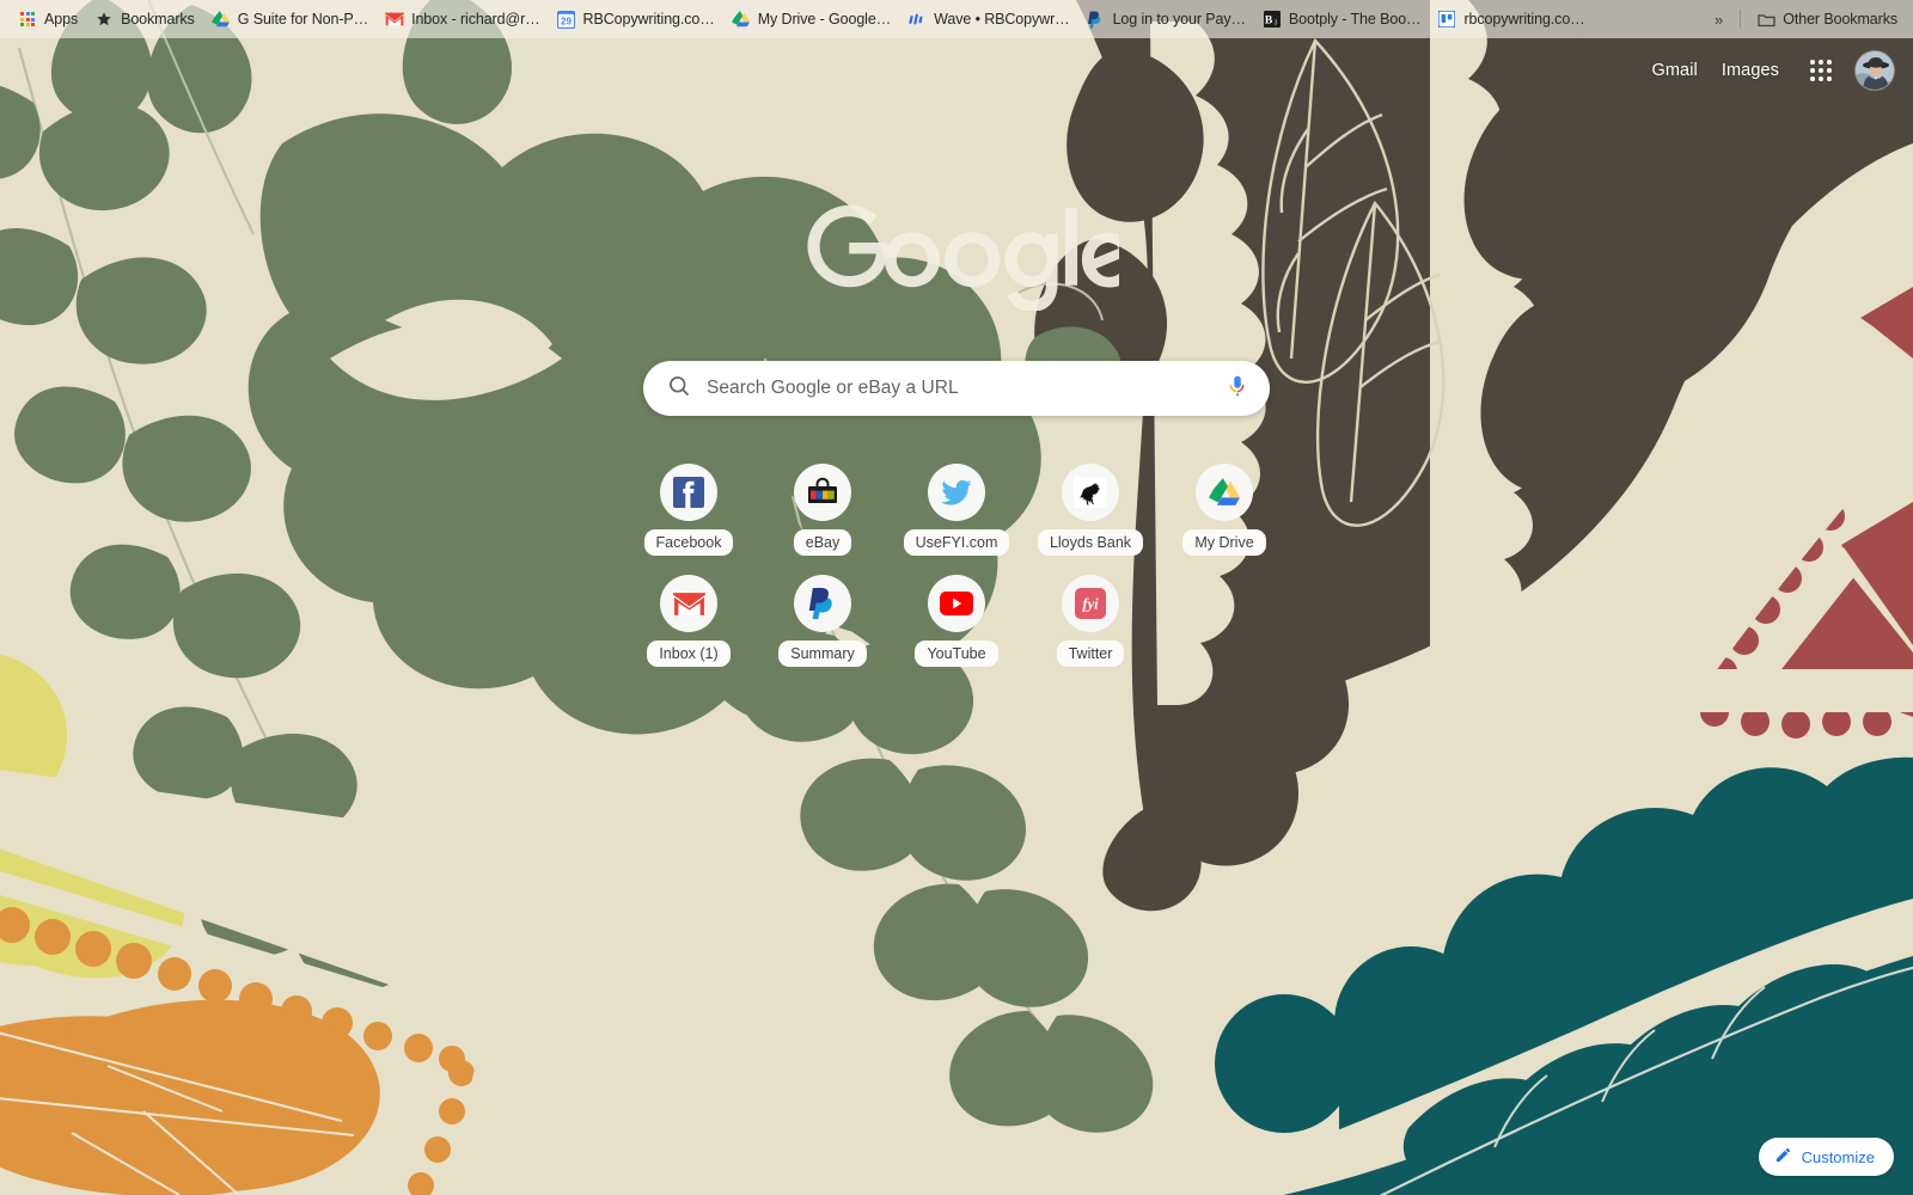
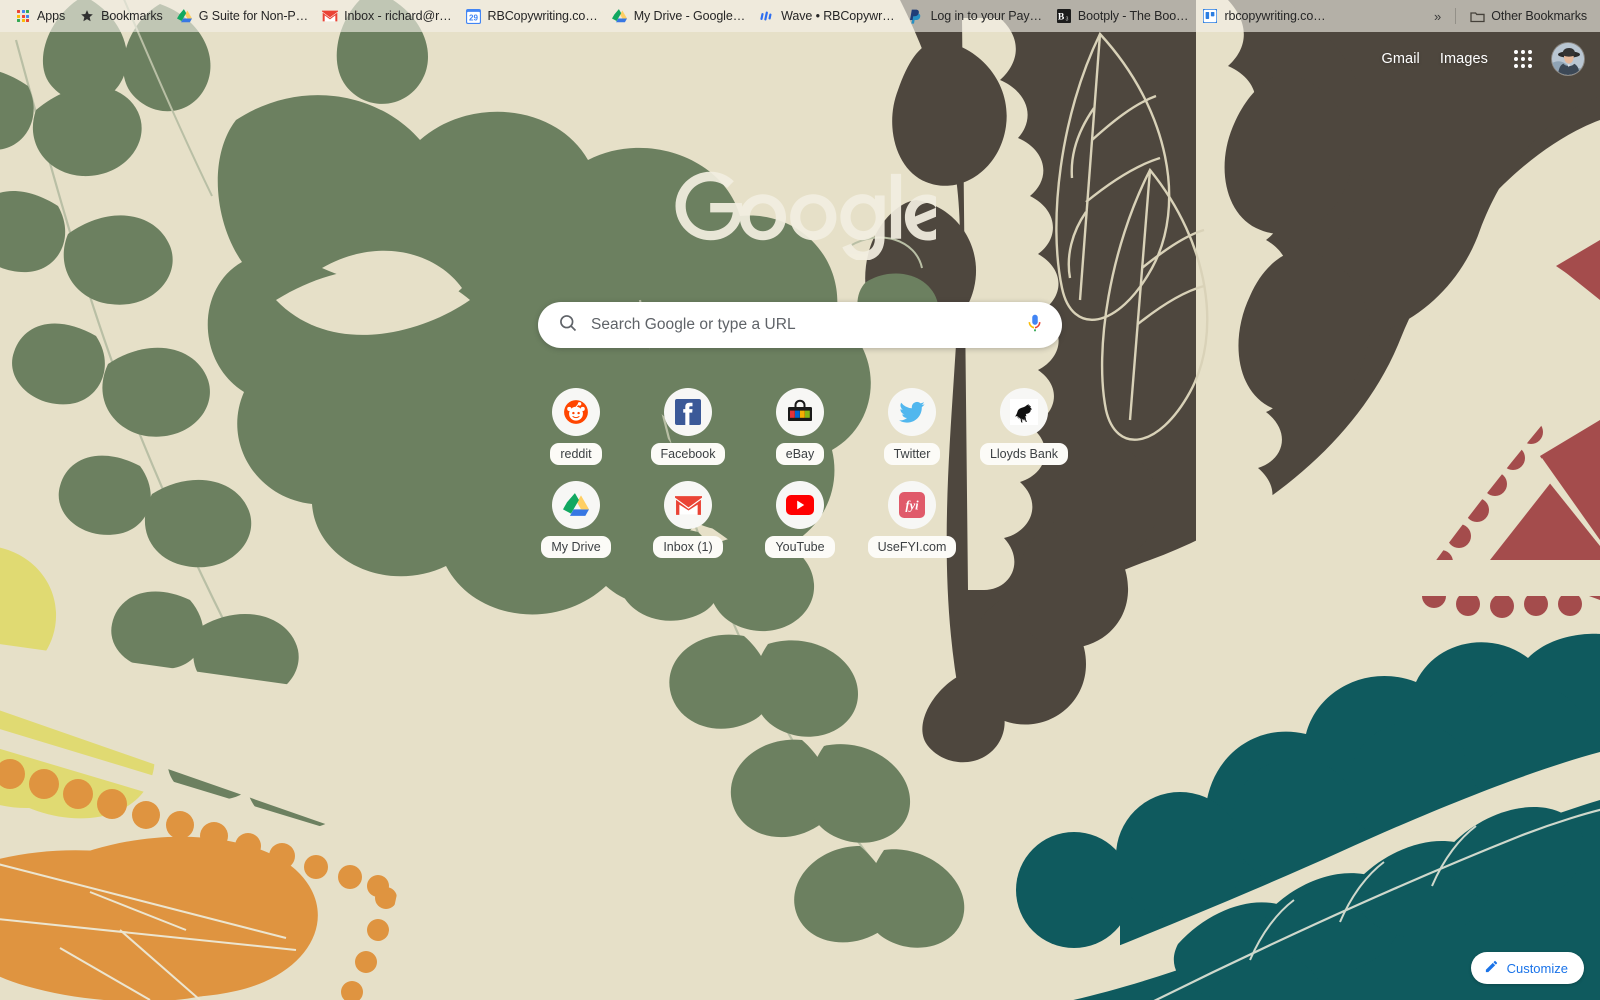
  Apps
  Bookmarks
  G Suite for Non-P…
  Inbox - richard@r…
  29
  RBCopywriting.co…
  My Drive - Google…
  Wave • RBCopywr…
  Log in to your Pay…
  B
  Bootply - The Boo…
  rbcopywriting.co…
  »
  Other Bookmarks
  Gmail
  Images
- Search Google or eBay a URL
+ Search Google or type a URL
+ reddit
  Facebook
  eBay
- UseFYI.com
+ Twitter
  Lloyds Bank
  My Drive
  Inbox (1)
- Summary
  YouTube
  fyi
- Twitter
+ UseFYI.com
  Customize
